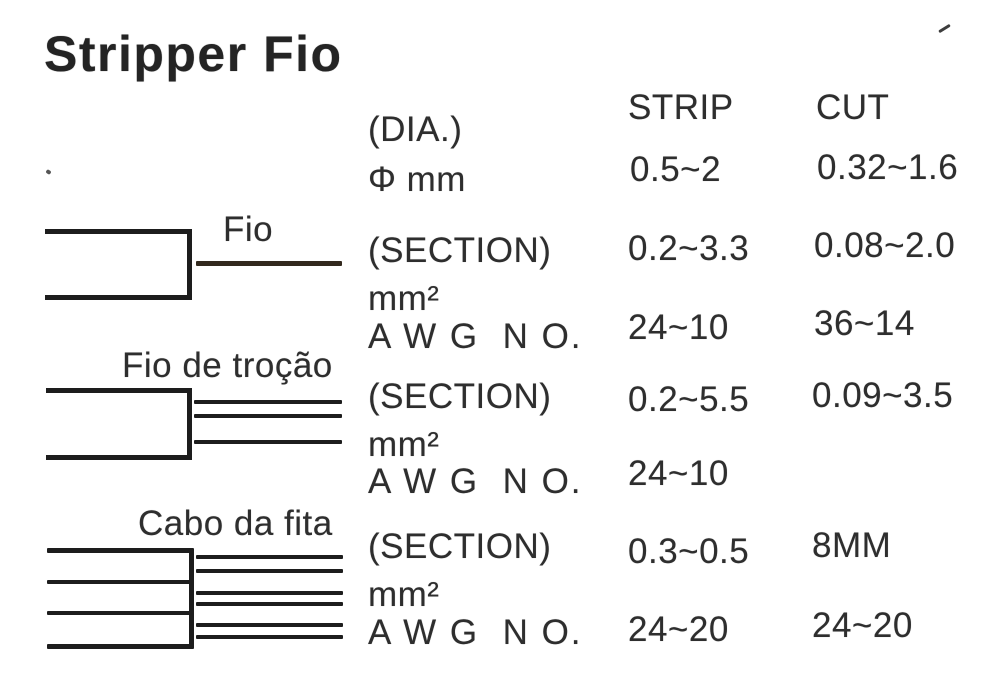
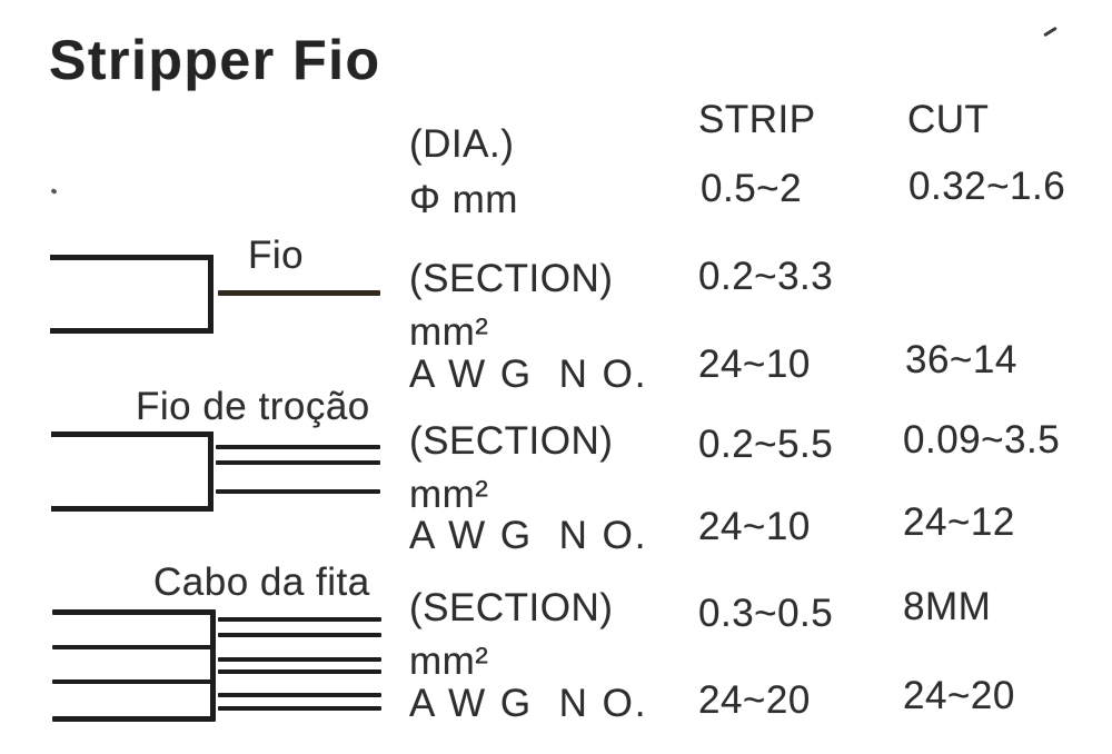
  Stripper Fio
  STRIP
  CUT
  (DIA.)
  Φ mm
  0.5~2
  0.32~1.6
  Fio
  (SECTION)
  0.2~3.3
- 0.08~2.0
  mm²
  A W G N O.
  24~10
  36~14
  Fio de troção
  (SECTION)
  0.2~5.5
  0.09~3.5
  mm²
  A W G N O.
  24~10
+ 24~12
  Cabo da fita
  (SECTION)
  0.3~0.5
  8MM
  mm²
  A W G N O.
  24~20
  24~20
